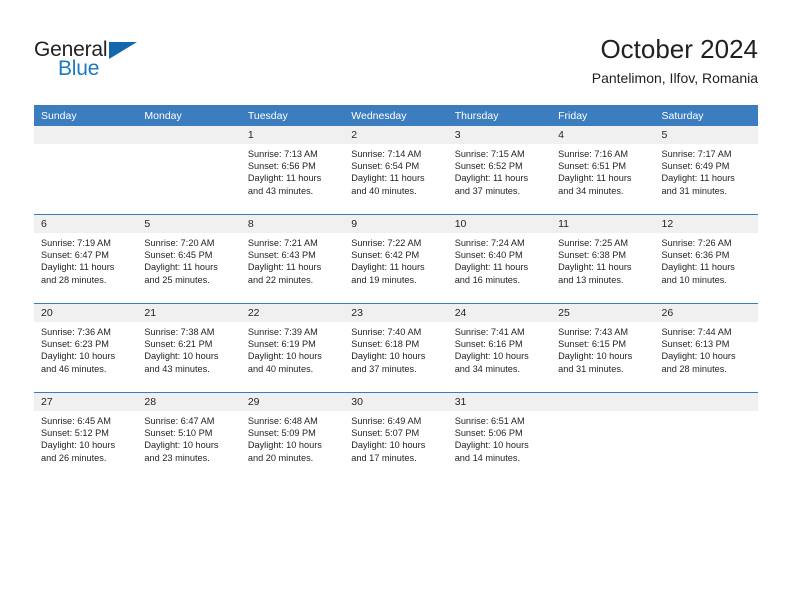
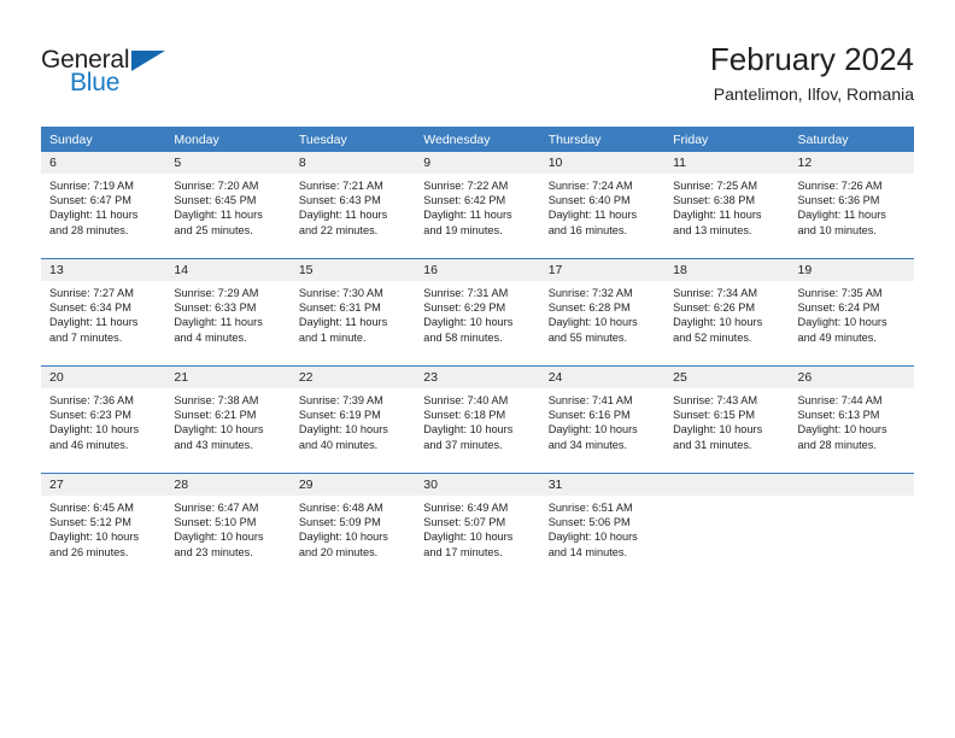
  General
  Blue
- October 2024
+ February 2024
  Pantelimon, Ilfov, Romania
  Sunday	Monday	Tuesday	Wednesday	Thursday	Friday	Saturday
- 		1 Sunrise: 7:13 AM Sunset: 6:56 PM Daylight: 11 hours and 43 minutes.	2 Sunrise: 7:14 AM Sunset: 6:54 PM Daylight: 11 hours and 40 minutes.	3 Sunrise: 7:15 AM Sunset: 6:52 PM Daylight: 11 hours and 37 minutes.	4 Sunrise: 7:16 AM Sunset: 6:51 PM Daylight: 11 hours and 34 minutes.	5 Sunrise: 7:17 AM Sunset: 6:49 PM Daylight: 11 hours and 31 minutes.
  6 Sunrise: 7:19 AM Sunset: 6:47 PM Daylight: 11 hours and 28 minutes.	5 Sunrise: 7:20 AM Sunset: 6:45 PM Daylight: 11 hours and 25 minutes.	8 Sunrise: 7:21 AM Sunset: 6:43 PM Daylight: 11 hours and 22 minutes.	9 Sunrise: 7:22 AM Sunset: 6:42 PM Daylight: 11 hours and 19 minutes.	10 Sunrise: 7:24 AM Sunset: 6:40 PM Daylight: 11 hours and 16 minutes.	11 Sunrise: 7:25 AM Sunset: 6:38 PM Daylight: 11 hours and 13 minutes.	12 Sunrise: 7:26 AM Sunset: 6:36 PM Daylight: 11 hours and 10 minutes.
+ 13 Sunrise: 7:27 AM Sunset: 6:34 PM Daylight: 11 hours and 7 minutes.	14 Sunrise: 7:29 AM Sunset: 6:33 PM Daylight: 11 hours and 4 minutes.	15 Sunrise: 7:30 AM Sunset: 6:31 PM Daylight: 11 hours and 1 minute.	16 Sunrise: 7:31 AM Sunset: 6:29 PM Daylight: 10 hours and 58 minutes.	17 Sunrise: 7:32 AM Sunset: 6:28 PM Daylight: 10 hours and 55 minutes.	18 Sunrise: 7:34 AM Sunset: 6:26 PM Daylight: 10 hours and 52 minutes.	19 Sunrise: 7:35 AM Sunset: 6:24 PM Daylight: 10 hours and 49 minutes.
  20 Sunrise: 7:36 AM Sunset: 6:23 PM Daylight: 10 hours and 46 minutes.	21 Sunrise: 7:38 AM Sunset: 6:21 PM Daylight: 10 hours and 43 minutes.	22 Sunrise: 7:39 AM Sunset: 6:19 PM Daylight: 10 hours and 40 minutes.	23 Sunrise: 7:40 AM Sunset: 6:18 PM Daylight: 10 hours and 37 minutes.	24 Sunrise: 7:41 AM Sunset: 6:16 PM Daylight: 10 hours and 34 minutes.	25 Sunrise: 7:43 AM Sunset: 6:15 PM Daylight: 10 hours and 31 minutes.	26 Sunrise: 7:44 AM Sunset: 6:13 PM Daylight: 10 hours and 28 minutes.
  27 Sunrise: 6:45 AM Sunset: 5:12 PM Daylight: 10 hours and 26 minutes.	28 Sunrise: 6:47 AM Sunset: 5:10 PM Daylight: 10 hours and 23 minutes.	29 Sunrise: 6:48 AM Sunset: 5:09 PM Daylight: 10 hours and 20 minutes.	30 Sunrise: 6:49 AM Sunset: 5:07 PM Daylight: 10 hours and 17 minutes.	31 Sunrise: 6:51 AM Sunset: 5:06 PM Daylight: 10 hours and 14 minutes.
